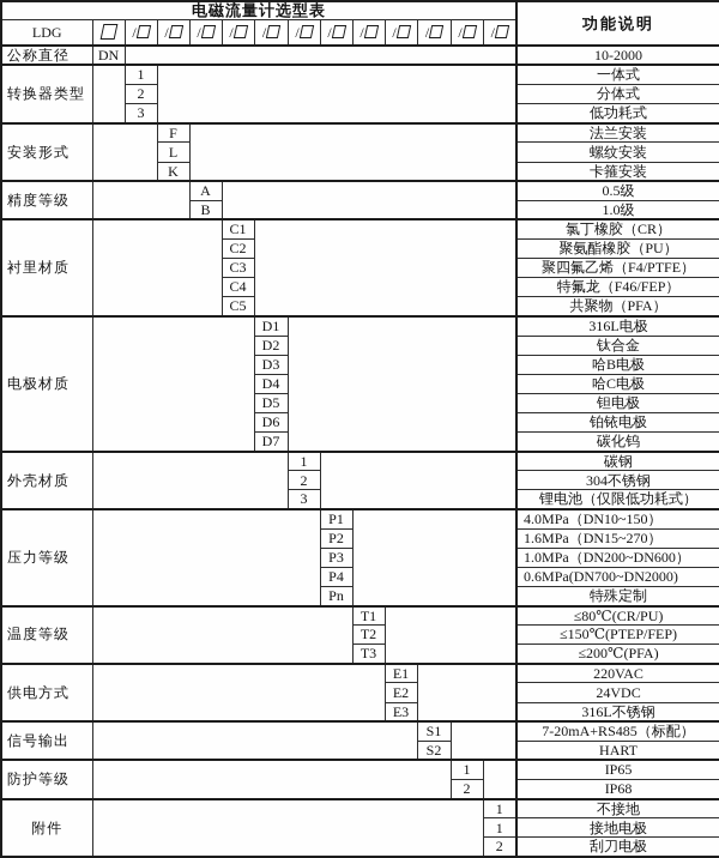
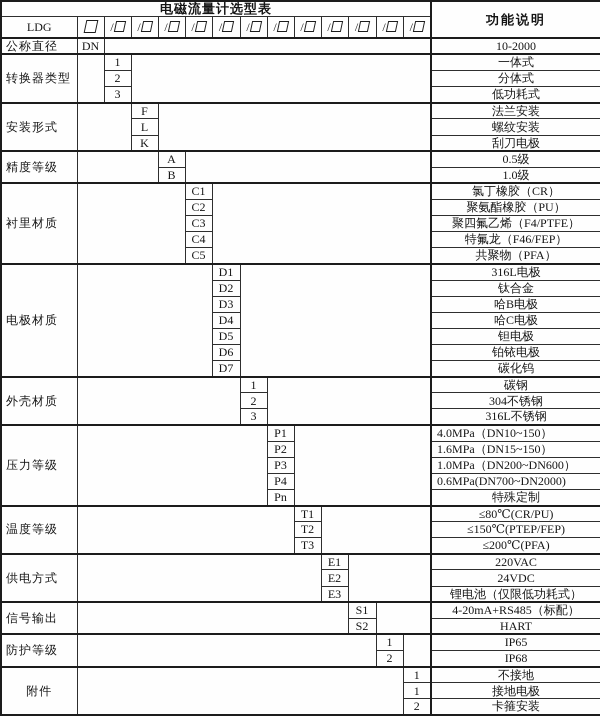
  电磁流量计选型表	功能说明
  LDG		/	/	/	/	/	/	/	/	/	/	/	/
  公称直径	DN		10-2000
  转换器类型		1		一体式
  2	分体式
  3	低功耗式
  安装形式		F		法兰安装
  L	螺纹安装
- K	卡箍安装
+ K	刮刀电极
  精度等级		A		0.5级
  B	1.0级
  衬里材质		C1		氯丁橡胶（CR）
  C2	聚氨酯橡胶（PU）
  C3	聚四氟乙烯（F4/PTFE）
  C4	特氟龙（F46/FEP）
  C5	共聚物（PFA）
  电极材质		D1		316L电极
  D2	钛合金
  D3	哈B电极
  D4	哈C电极
  D5	钽电极
  D6	铂铱电极
  D7	碳化钨
  外壳材质		1		碳钢
  2	304不锈钢
- 3	锂电池（仅限低功耗式）
+ 3	316L不锈钢
  压力等级		P1		4.0MPa（DN10~150）
- P2	1.6MPa（DN15~270）
+ P2	1.6MPa（DN15~150）
  P3	1.0MPa（DN200~DN600）
  P4	0.6MPa(DN700~DN2000)
  Pn	特殊定制
  温度等级		T1		≤80℃(CR/PU)
  T2	≤150℃(PTEP/FEP)
  T3	≤200℃(PFA)
  供电方式		E1		220VAC
  E2	24VDC
- E3	316L不锈钢
+ E3	锂电池（仅限低功耗式）
- 信号输出		S1		7-20mA+RS485（标配）
+ 信号输出		S1		4-20mA+RS485（标配）
  S2	HART
  防护等级		1		IP65
  2	IP68
  附件		1	不接地
  1	接地电极
- 2	刮刀电极
+ 2	卡箍安装
